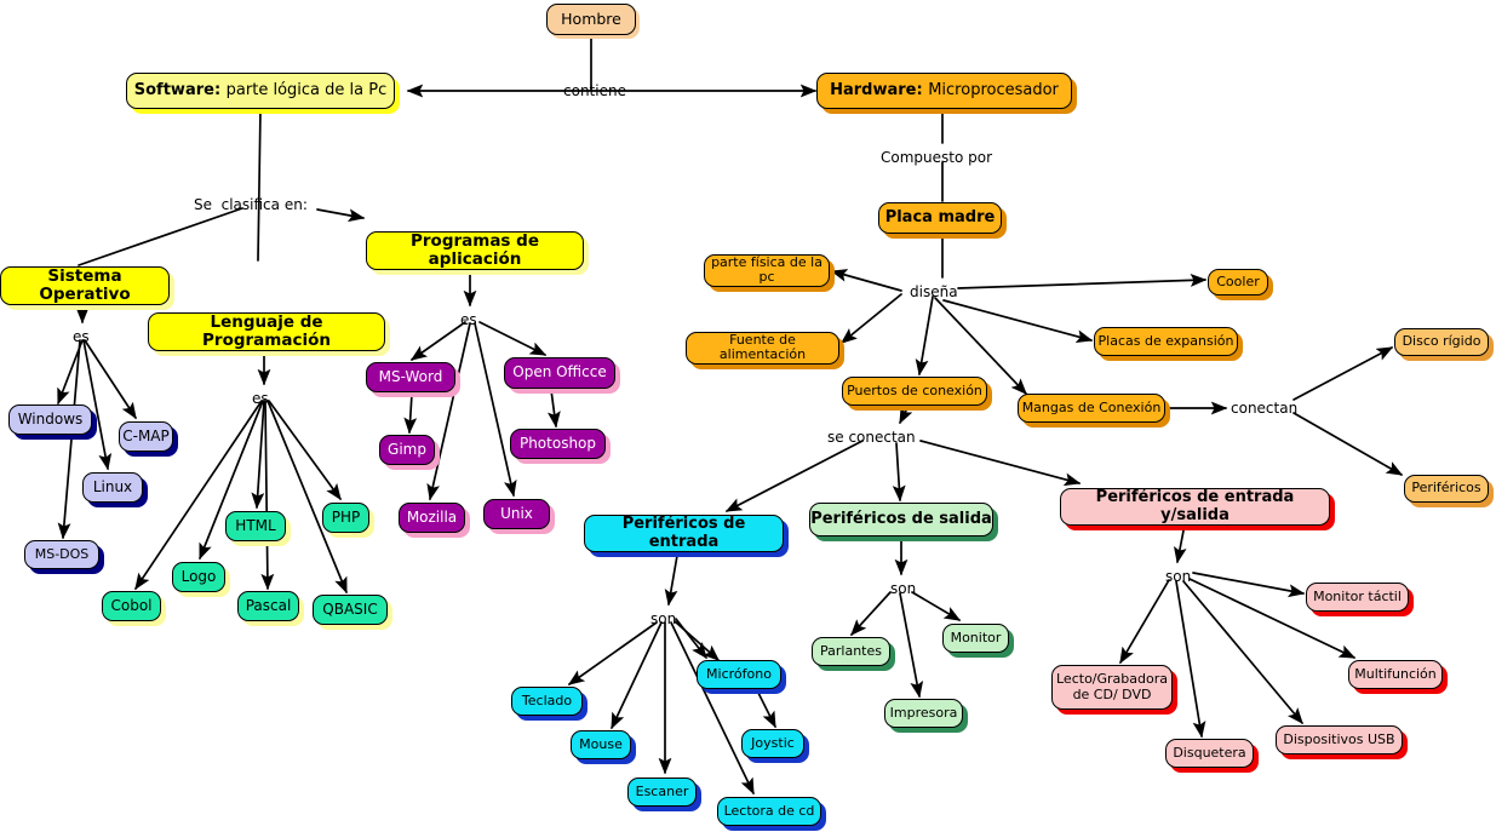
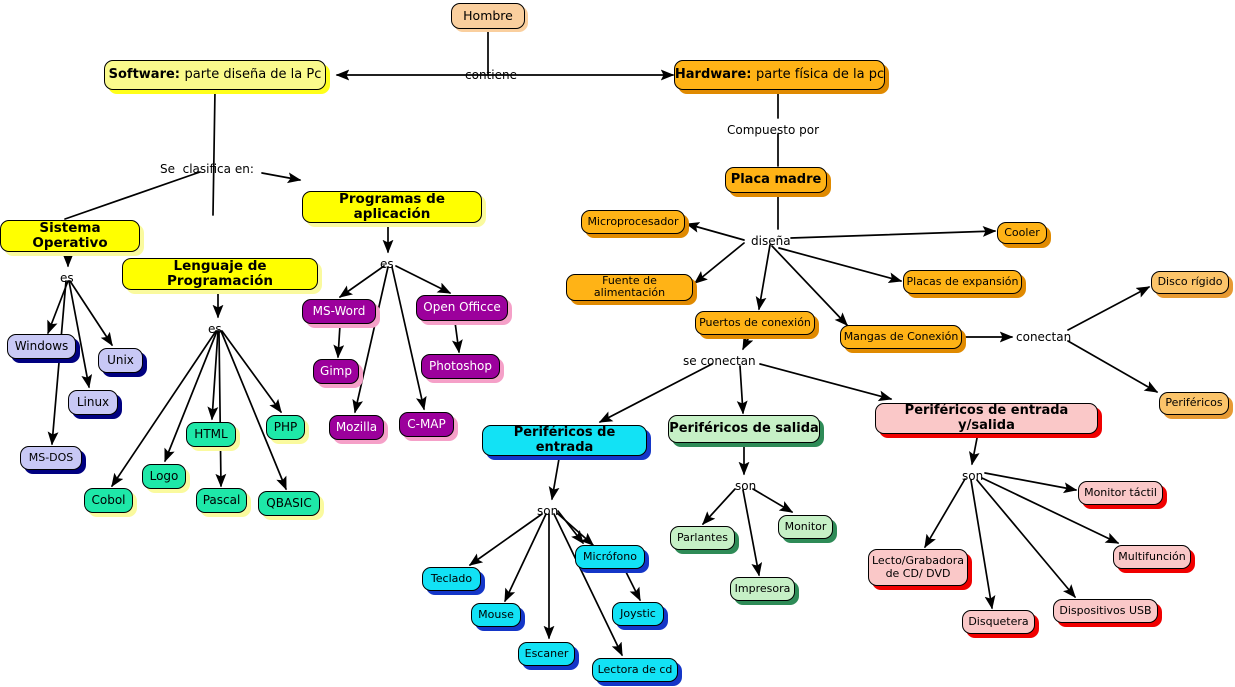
  Hombre
  Software:
- parte lógica de la Pc
+ parte diseña de la Pc
  Hardware:
- Microprocesador
+ parte física de la pc
  Sistema Operativo
  Lenguaje de Programación
  Programas de aplicación
  Windows
- C-MAP
+ Unix
  Linux
  MS-DOS
  Cobol
  Logo
  HTML
  Pascal
  QBASIC
  PHP
  MS-Word
  Open Officce
  Gimp
  Photoshop
  Mozilla
- Unix
+ C-MAP
  Placa madre
- parte física de la pc
+ Microprocesador
  Cooler
  Fuente de alimentación
  Placas de expansión
  Puertos de conexión
  Mangas de Conexión
  Disco rígido
  Periféricos
  Periféricos de entrada
  Periféricos de salida
  Periféricos de entrada y/salida
  Teclado
  Mouse
  Escaner
  Lectora de cd
  Joystic
  Micrófono
  Parlantes
  Monitor
  Impresora
  Monitor táctil
  Multifunción
  Dispositivos USB
  Lecto/Grabadora
  de CD/ DVD
  Disquetera
  contiene
  Se clasifica en:
  es
  es
  es
  Compuesto por
  diseña
  conectan
  se conectan
  son
  son
  son
